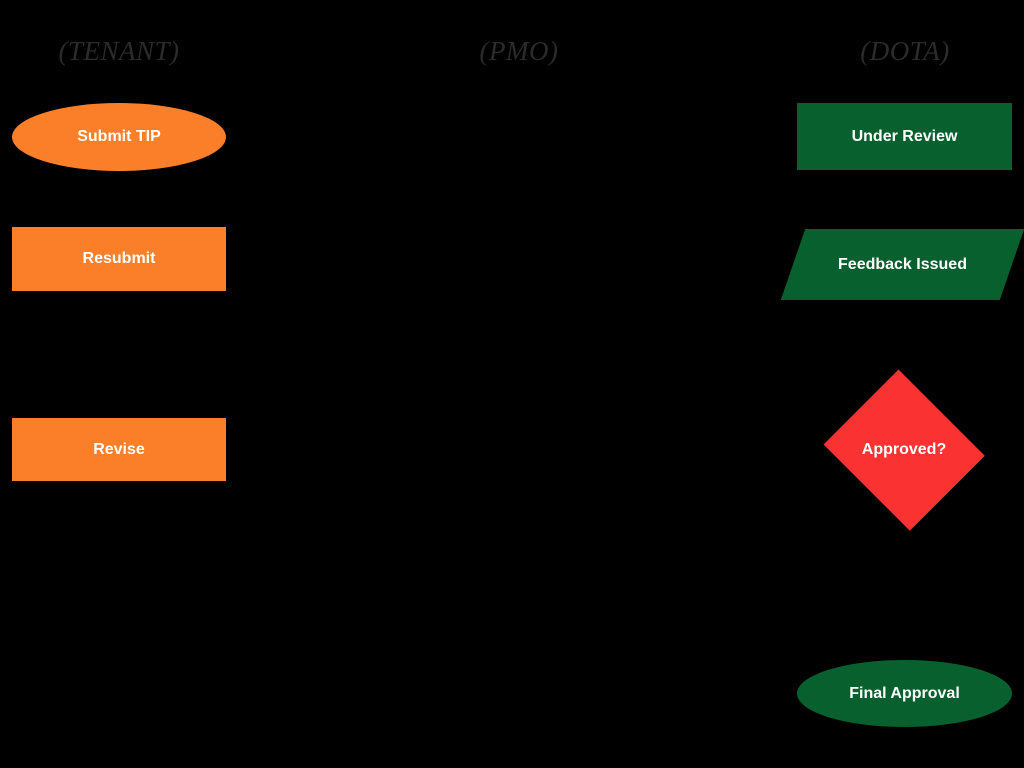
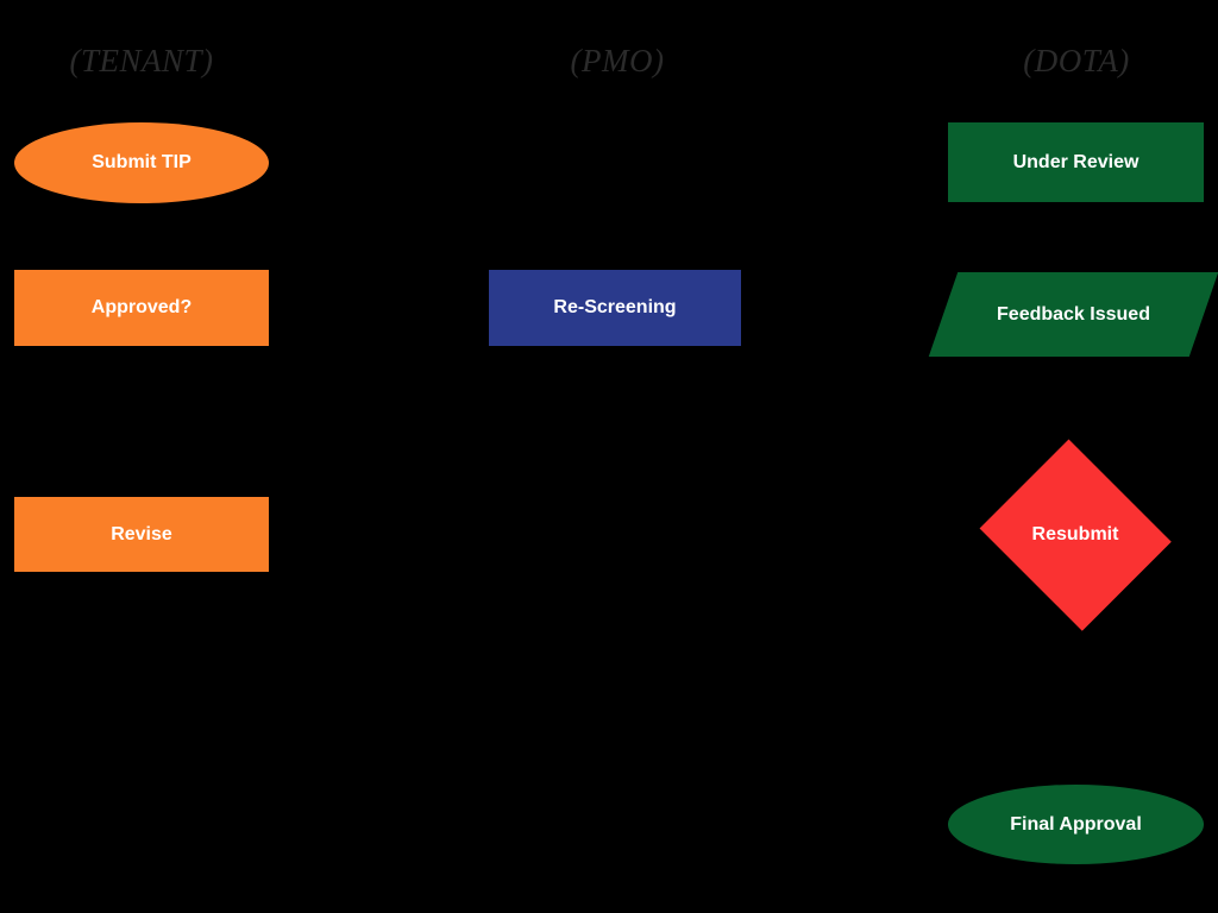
  (TENANT)
  (PMO)
  (DOTA)
  Submit TIP
- Resubmit
+ Approved?
  Revise
+ Re-Screening
  Under Review
  Feedback Issued
- Approved?
+ Resubmit
  Final Approval
